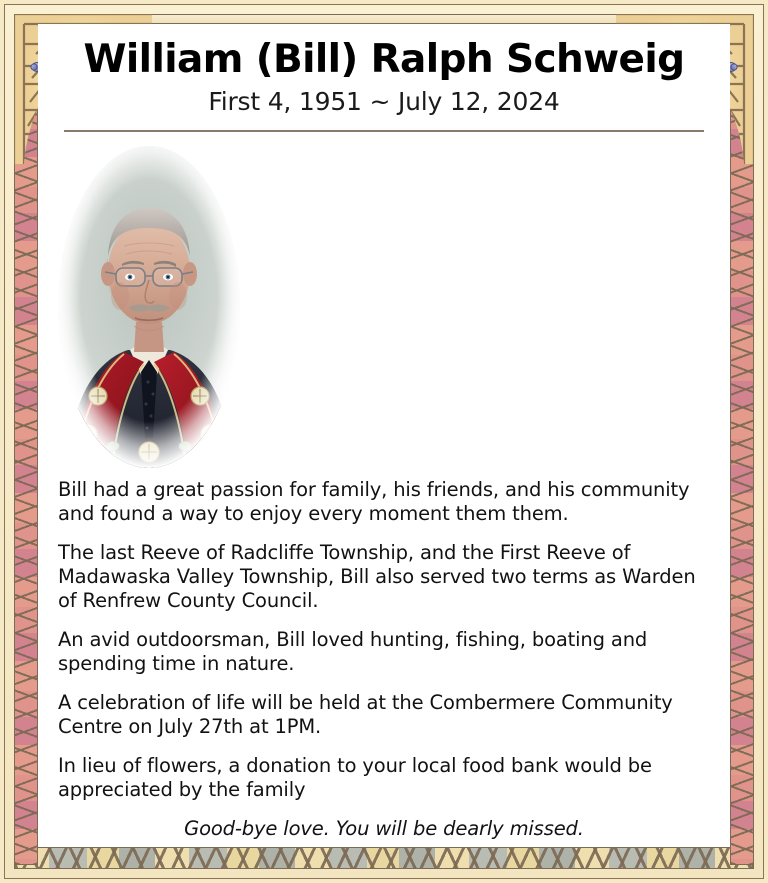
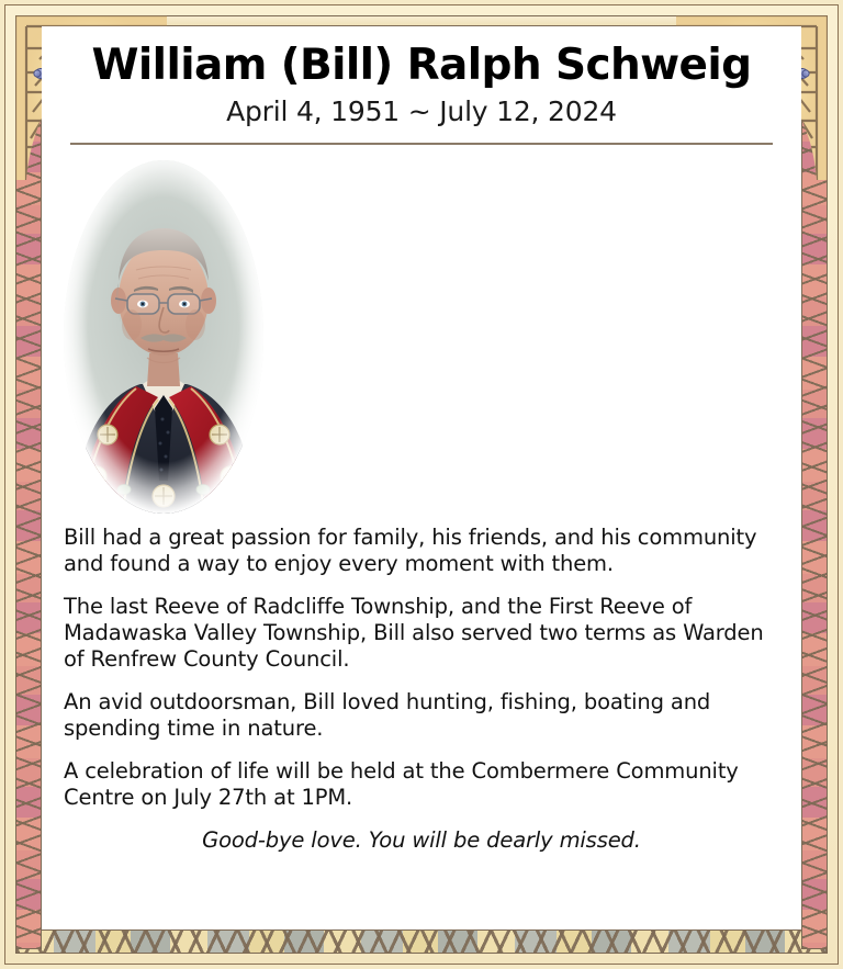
  William (Bill) Ralph Schweig
- First 4, 1951 ~ July 12, 2024
+ April 4, 1951 ~ July 12, 2024
- Bill had a great passion for family, his friends, and his community and found a way to enjoy every moment them them.
+ Bill had a great passion for family, his friends, and his community and found a way to enjoy every moment with them.
  The last Reeve of Radcliffe Township, and the First Reeve of Madawaska Valley Township, Bill also served two terms as Warden of Renfrew County Council.
  An avid outdoorsman, Bill loved hunting, fishing, boating and spending time in nature.
  A celebration of life will be held at the Combermere Community Centre on July 27th at 1PM.
- In lieu of flowers, a donation to your local food bank would be appreciated by the family
  Good-bye love. You will be dearly missed.
